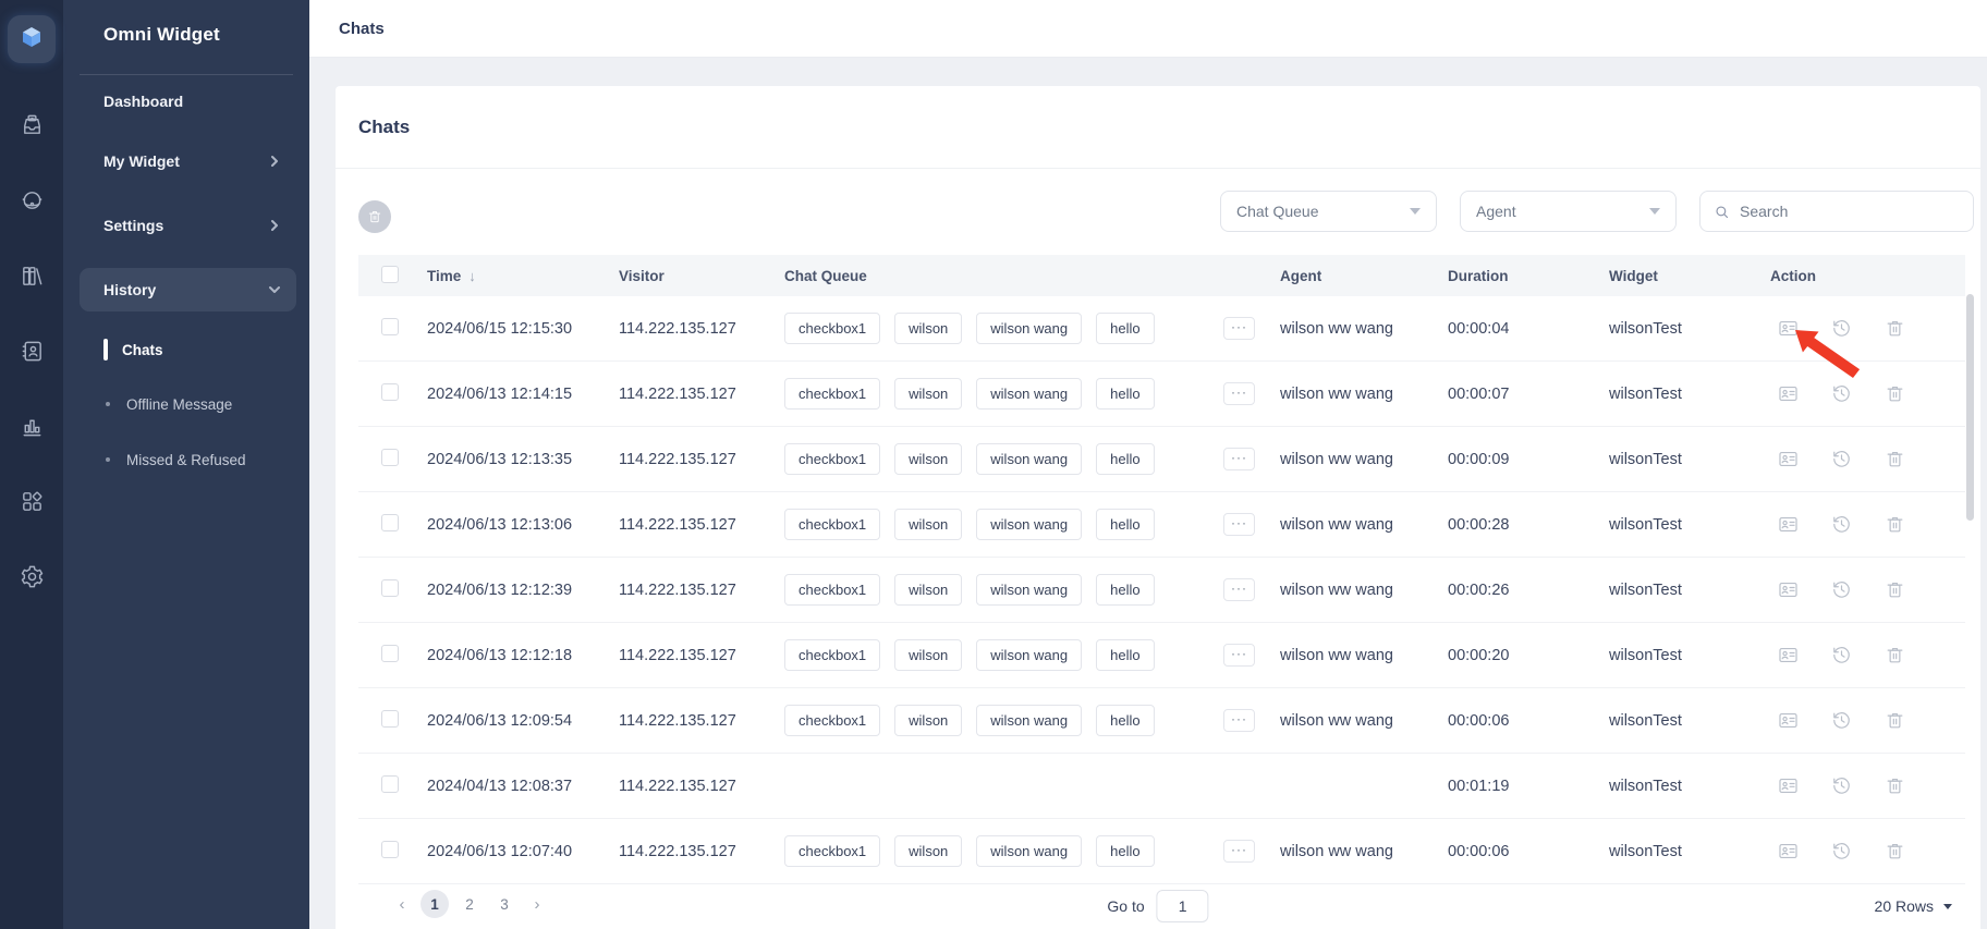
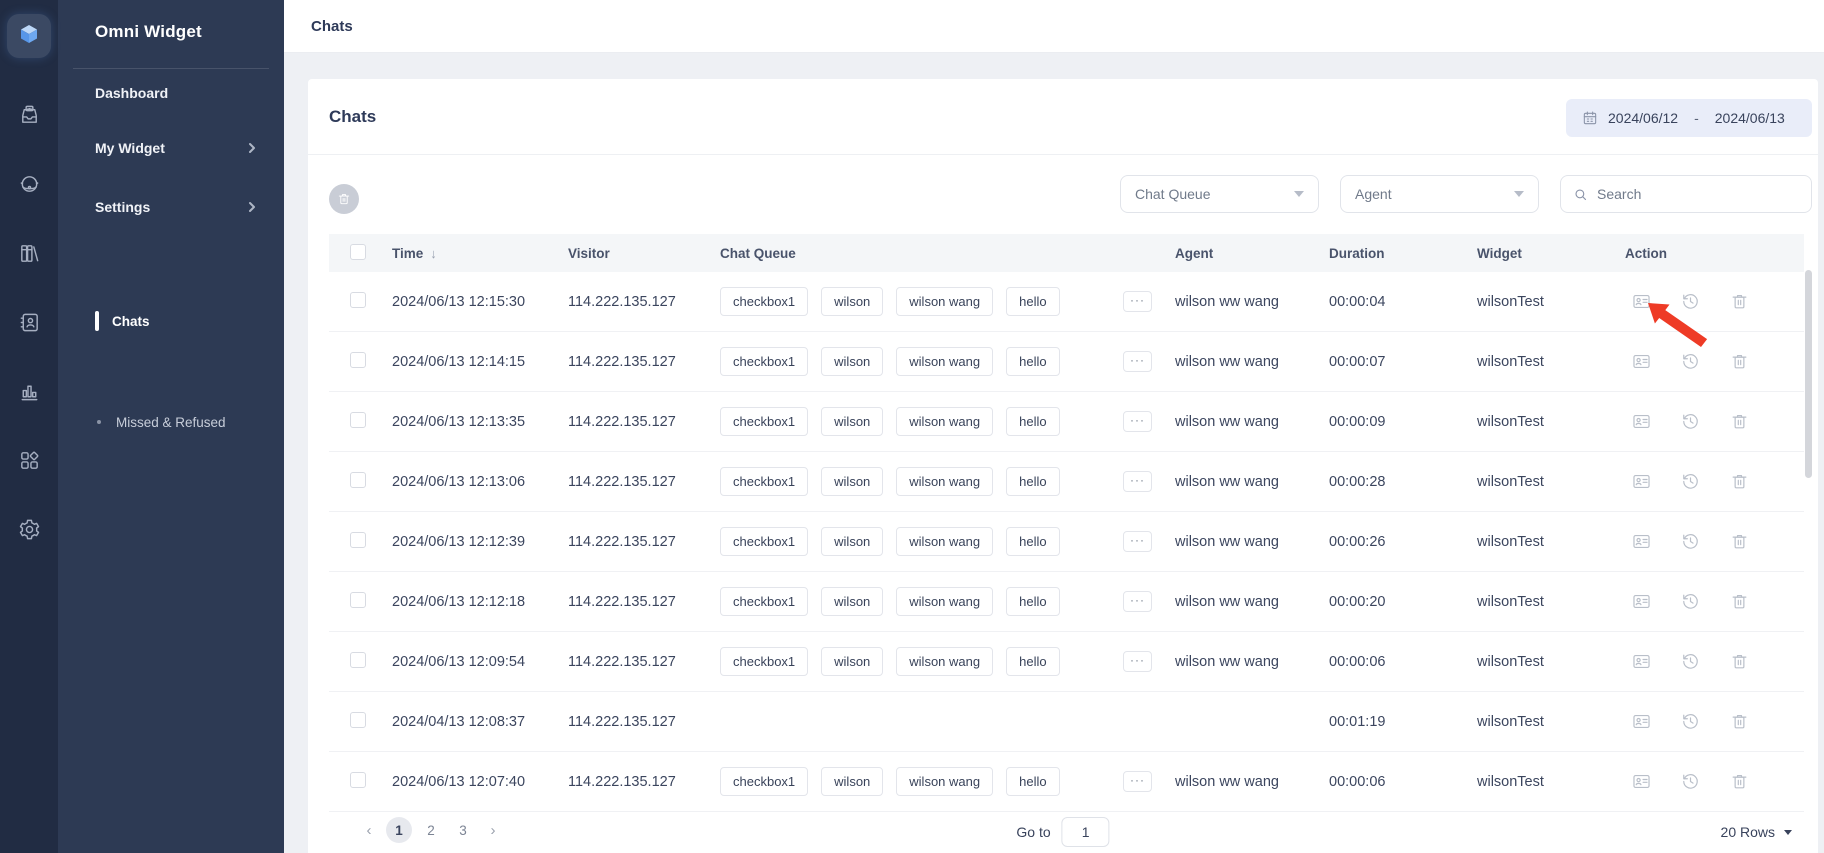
  Omni Widget
  Dashboard
  My Widget
  Settings
- History
  Chats
- Offline Message
  Missed & Refused
  Chats
  Chats
+ 2024/06/12
+ -
+ 2024/06/13
  Chat Queue
  Agent
  Search
  Time
  ↓
  Visitor
  Chat Queue
  Agent
  Duration
  Widget
  Action
- 2024/06/15 12:15:30
+ 2024/06/13 12:15:30
  114.222.135.127
  checkbox1
  wilson
  wilson wang
  hello
  ···
  wilson ww wang
  00:00:04
  wilsonTest
  2024/06/13 12:14:15
  114.222.135.127
  checkbox1
  wilson
  wilson wang
  hello
  ···
  wilson ww wang
  00:00:07
  wilsonTest
  2024/06/13 12:13:35
  114.222.135.127
  checkbox1
  wilson
  wilson wang
  hello
  ···
  wilson ww wang
  00:00:09
  wilsonTest
  2024/06/13 12:13:06
  114.222.135.127
  checkbox1
  wilson
  wilson wang
  hello
  ···
  wilson ww wang
  00:00:28
  wilsonTest
  2024/06/13 12:12:39
  114.222.135.127
  checkbox1
  wilson
  wilson wang
  hello
  ···
  wilson ww wang
  00:00:26
  wilsonTest
  2024/06/13 12:12:18
  114.222.135.127
  checkbox1
  wilson
  wilson wang
  hello
  ···
  wilson ww wang
  00:00:20
  wilsonTest
  2024/06/13 12:09:54
  114.222.135.127
  checkbox1
  wilson
  wilson wang
  hello
  ···
  wilson ww wang
  00:00:06
  wilsonTest
  2024/04/13 12:08:37
  114.222.135.127
  00:01:19
  wilsonTest
  2024/06/13 12:07:40
  114.222.135.127
  checkbox1
  wilson
  wilson wang
  hello
  ···
  wilson ww wang
  00:00:06
  wilsonTest
  ‹
  1
  2
  3
  ›
  Go to
  1
  20 Rows
